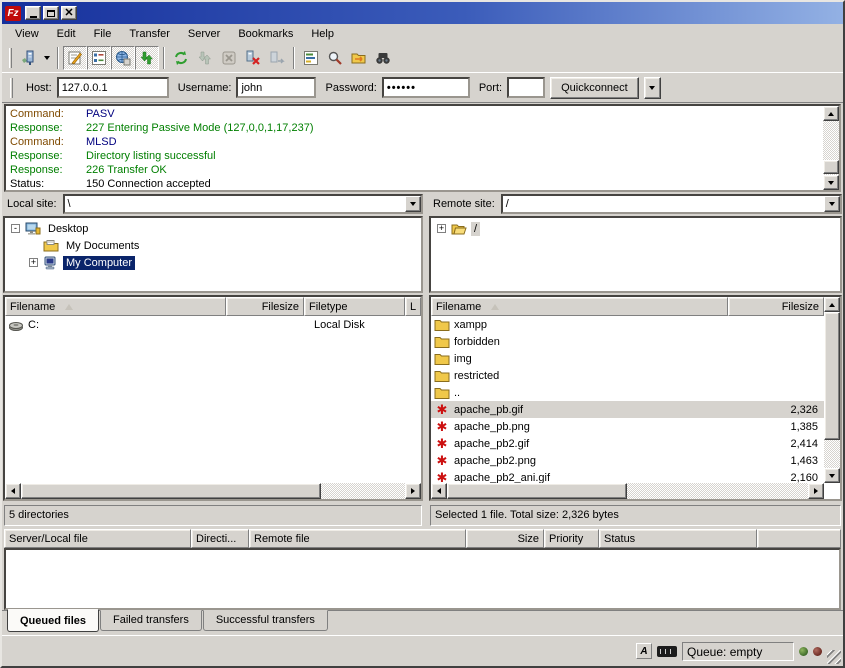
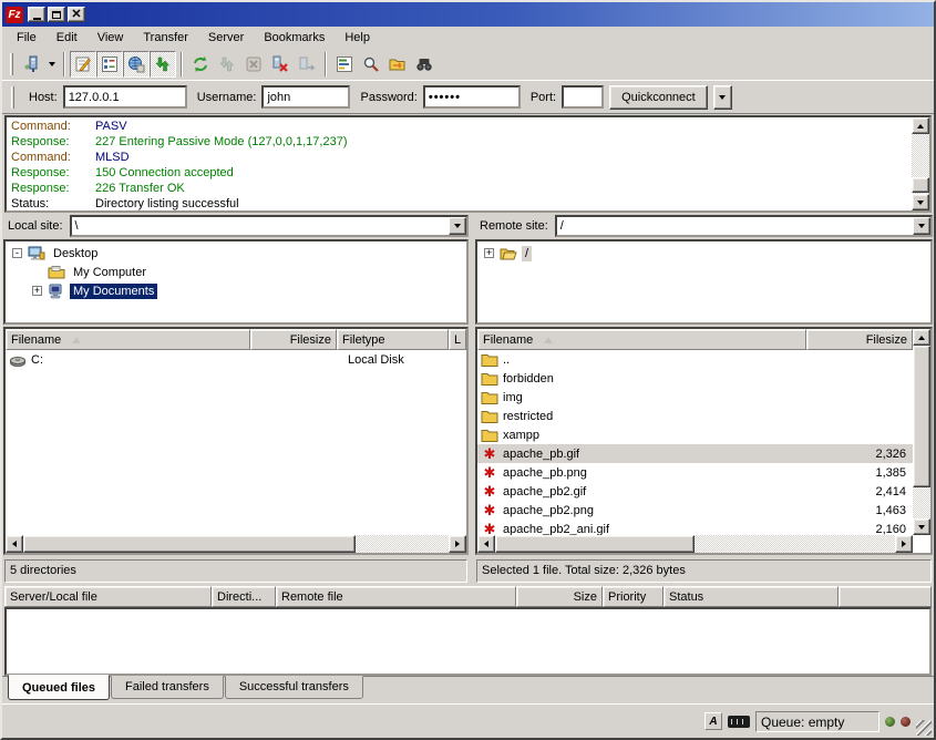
  Fz
  ✕
- View
+ File
  Edit
- File
+ View
  Transfer
  Server
  Bookmarks
  Help
  Host:
  127.0.0.1
  Username:
  john
  Password:
  ••••••
  Port:
  Quickconnect
  Command:
  PASV
  Response:
  227 Entering Passive Mode (127,0,0,1,17,237)
  Command:
  MLSD
  Response:
- Directory listing successful
+ 150 Connection accepted
  Response:
  226 Transfer OK
  Status:
- 150 Connection accepted
+ Directory listing successful
  Local site:
  \
  -
  Desktop
- My Documents
+ My Computer
  +
- My Computer
+ My Documents
  Filename
  Filesize
  Filetype
  L
  C:
  Local Disk
  5 directories
  Remote site:
  /
  +
  /
  Filename
  Filesize
- xampp
+ ..
  forbidden
  img
  restricted
- ..
+ xampp
  ✱
  apache_pb.gif
  2,326
  ✱
  apache_pb.png
  1,385
  ✱
  apache_pb2.gif
  2,414
  ✱
  apache_pb2.png
  1,463
  ✱
  apache_pb2_ani.gif
  2,160
  Selected 1 file. Total size: 2,326 bytes
  Server/Local file
  Directi...
  Remote file
  Size
  Priority
  Status
  Queued files
  Failed transfers
  Successful transfers
  A
  Queue: empty
